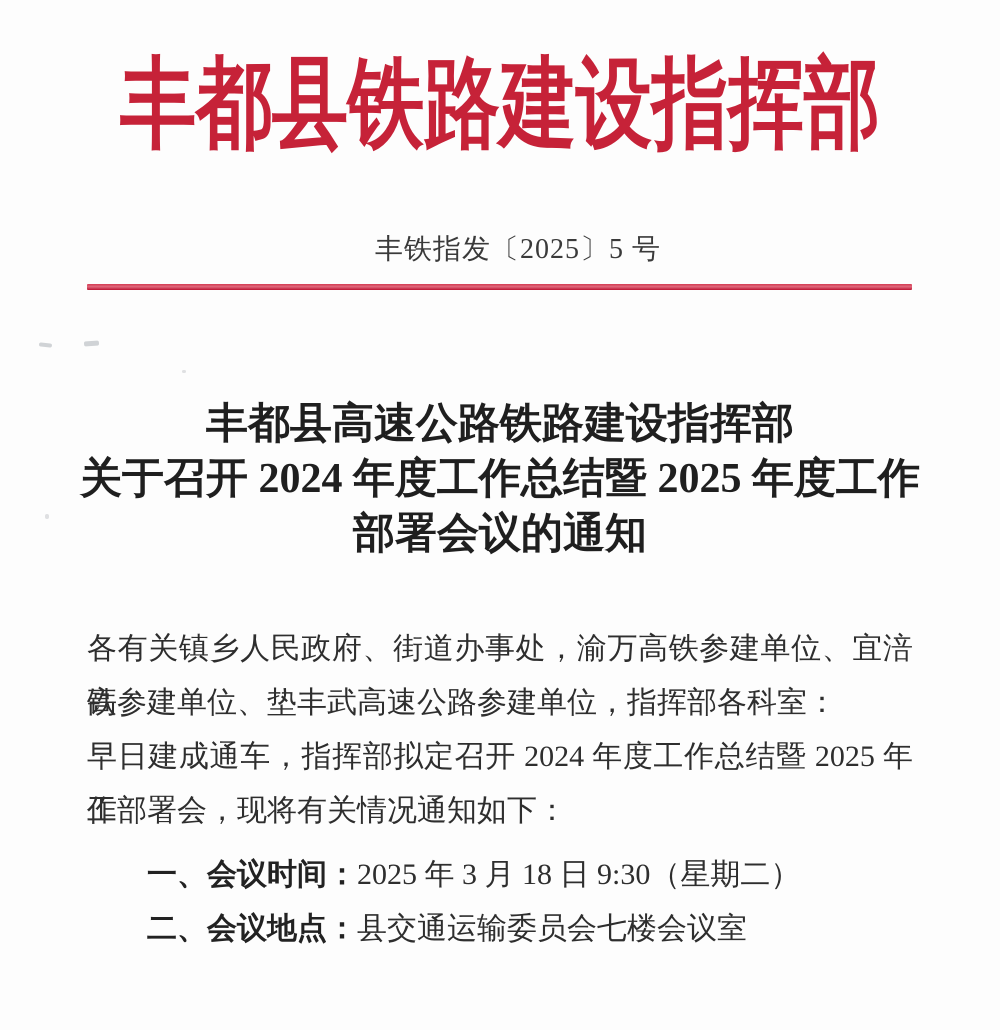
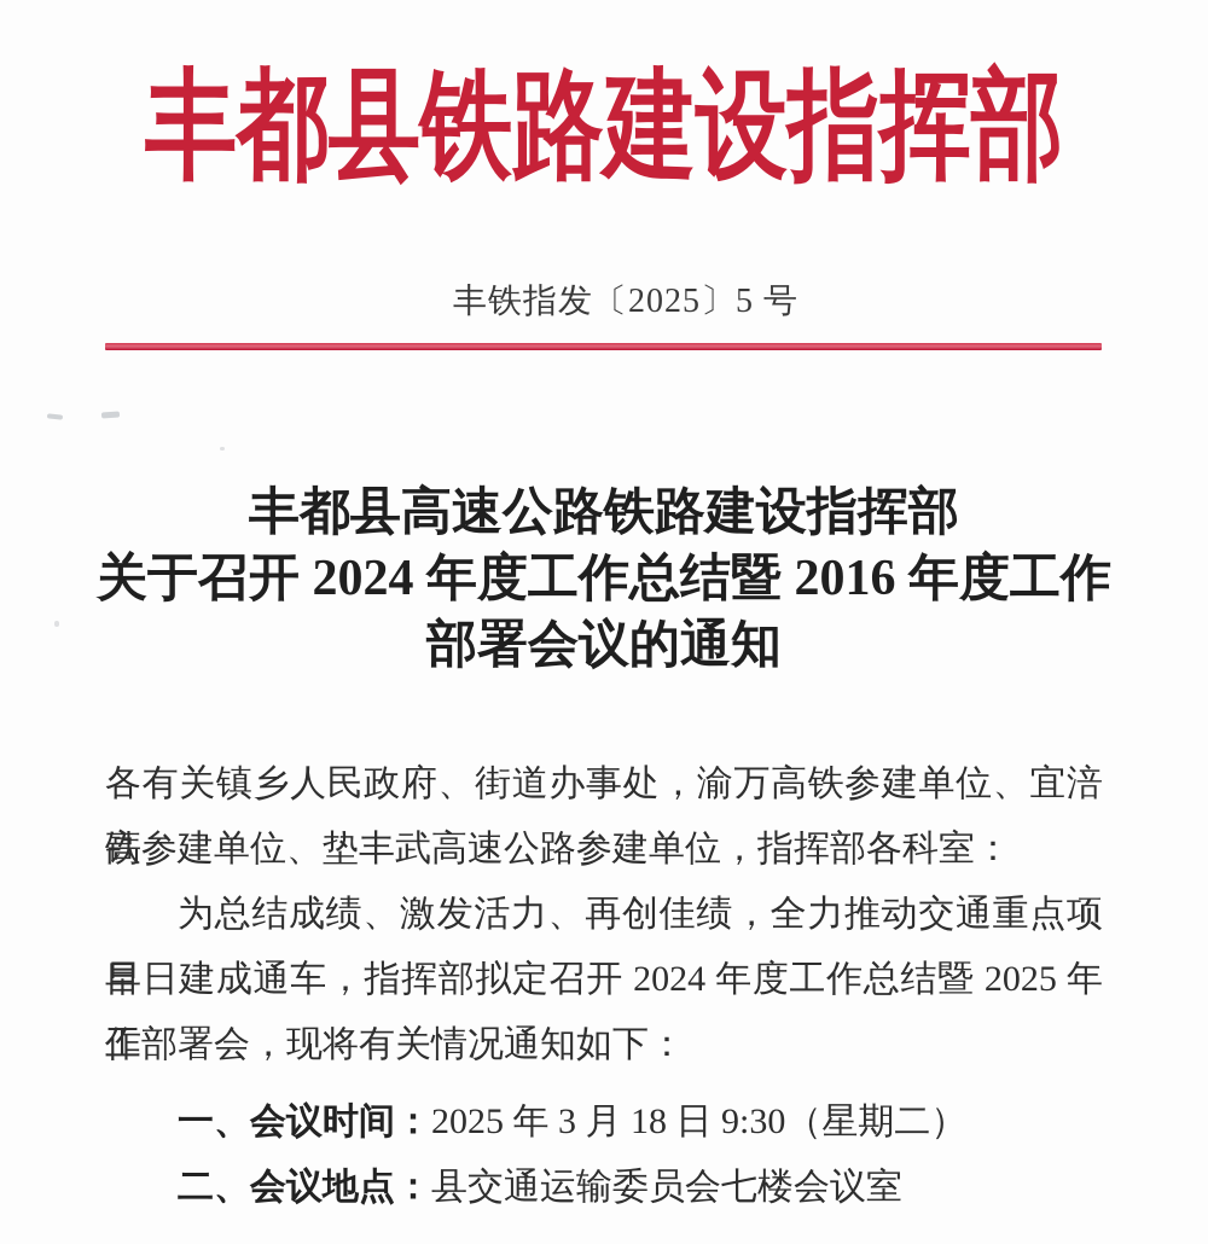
  丰都县铁路建设指挥部
  丰铁指发〔2025〕5 号
  丰都县高速公路铁路建设指挥部
- 关于召开 2024 年度工作总结暨 2025 年度工作
+ 关于召开 2024 年度工作总结暨 2016 年度工作
  部署会议的通知
  各有关镇乡人民政府、街道办事处，渝万高铁参建单位、宜涪高
  铁参建单位、垫丰武高速公路参建单位，指挥部各科室：
+ 为总结成绩、激发活力、再创佳绩，全力推动交通重点项目
  早日建成通车，指挥部拟定召开 2024 年度工作总结暨 2025 年工
  作部署会，现将有关情况通知如下：
  一、会议时间：2025 年 3 月 18 日 9:30（星期二）
  二、会议地点：县交通运输委员会七楼会议室
